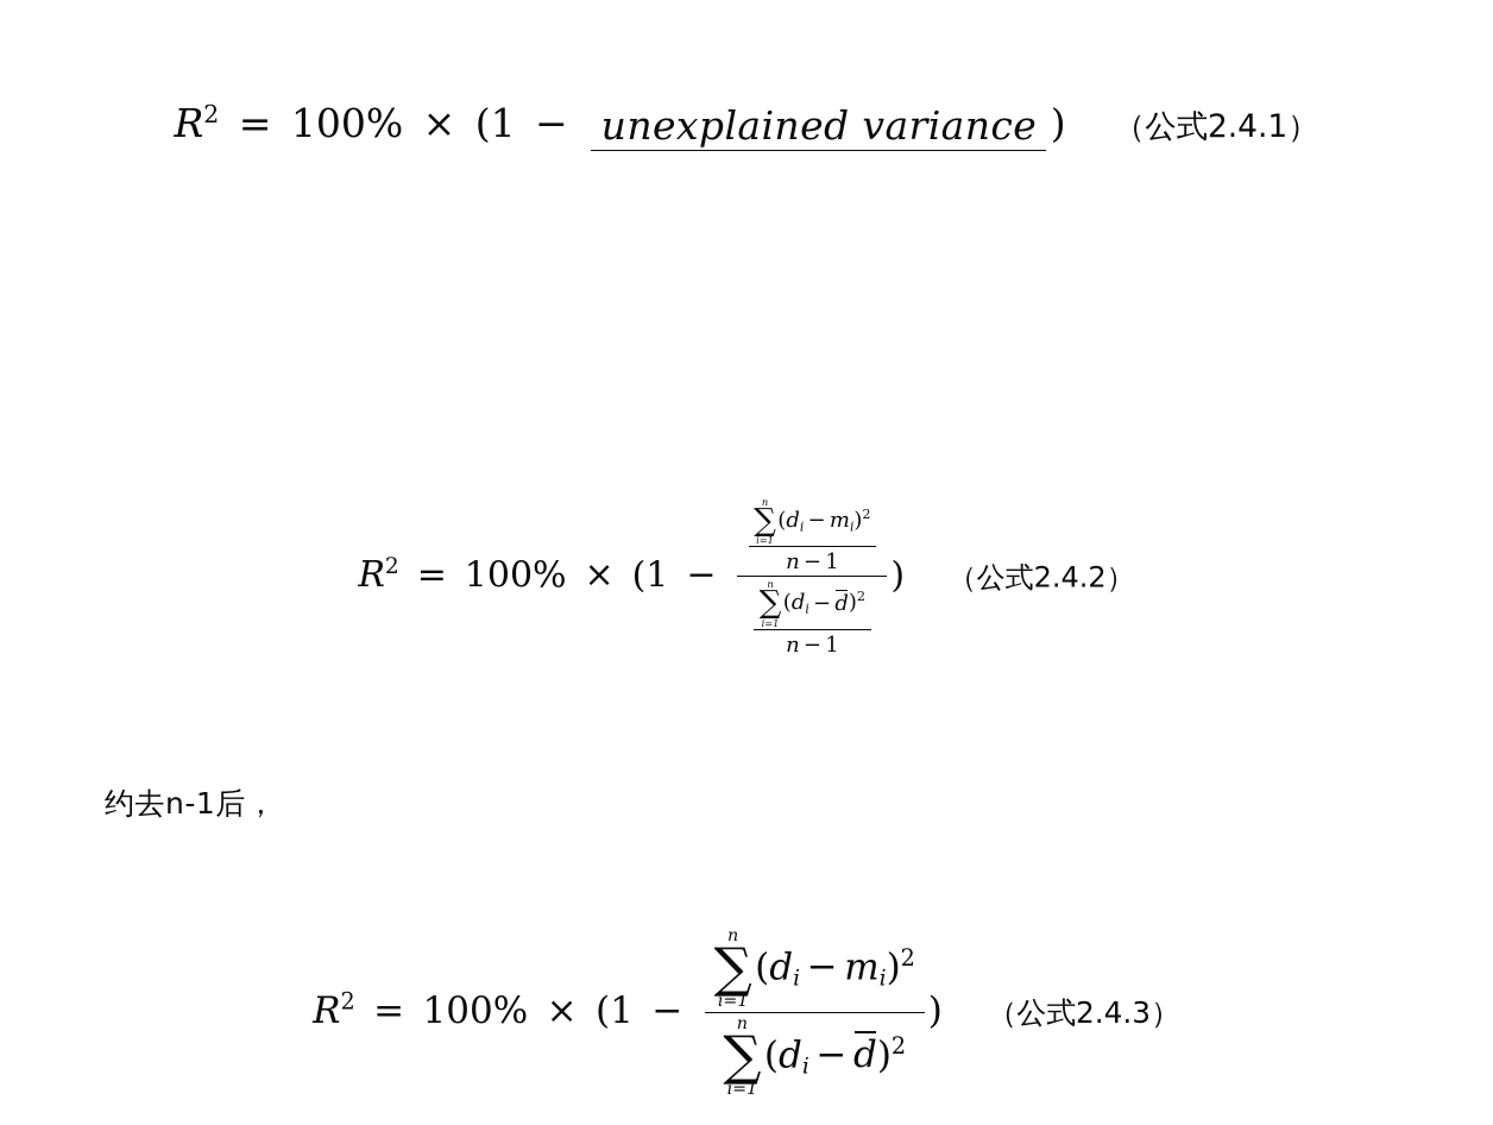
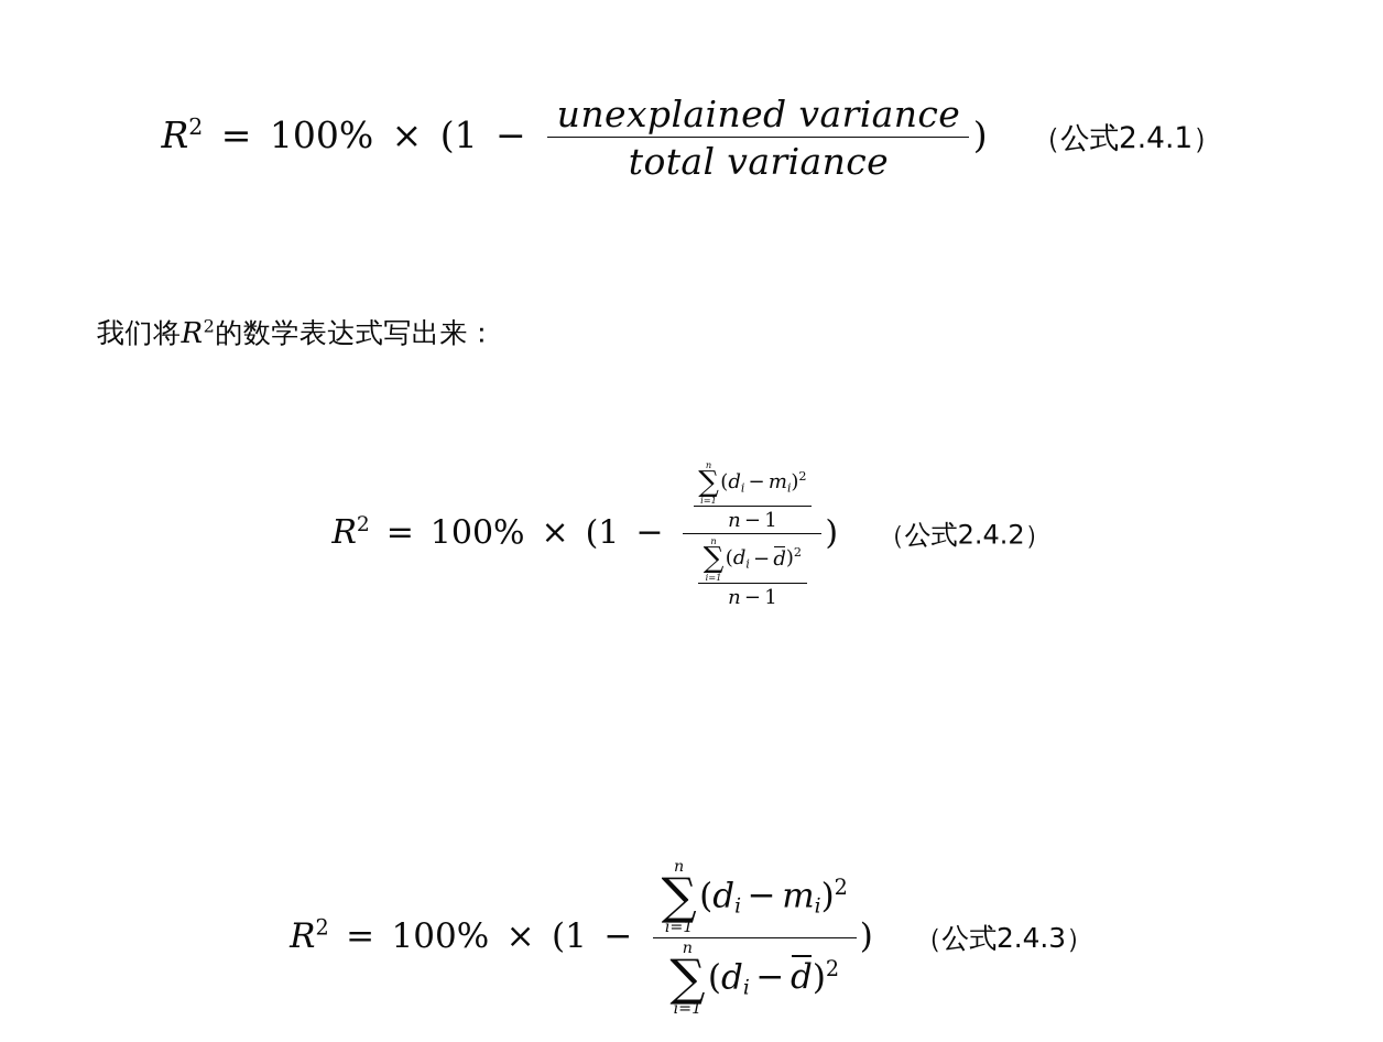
  R2 = 100% × (1 −
  unexplained variance
+ total variance
  ) （公式2.4.1）
+ 我们将R2的数学表达式写出来：
  R2 = 100% × (1 −
  n
  ∑
  i=1
  (di − mi)2
  n − 1
  n
  ∑
  i=1
  (di − d)2
  n − 1
  ) （公式2.4.2）
- 约去n-1后，
  R2 = 100% × (1 −
  n
  ∑
  i=1
  (di − mi)2
  n
  ∑
  i=1
  (di − d)2
  ) （公式2.4.3）
